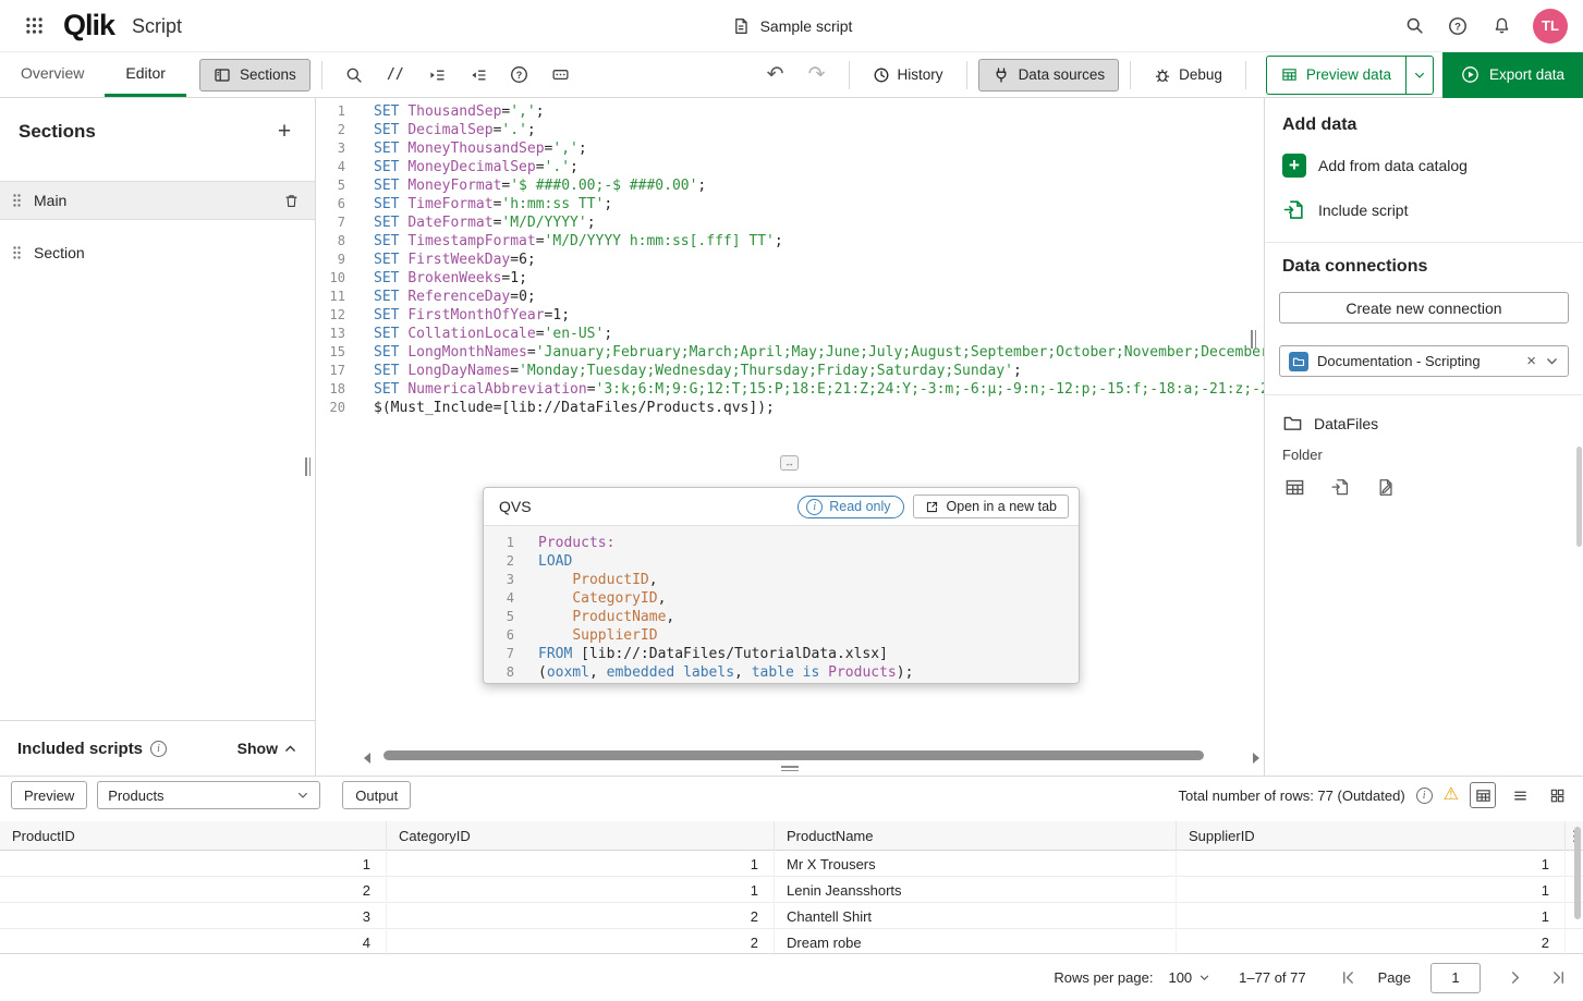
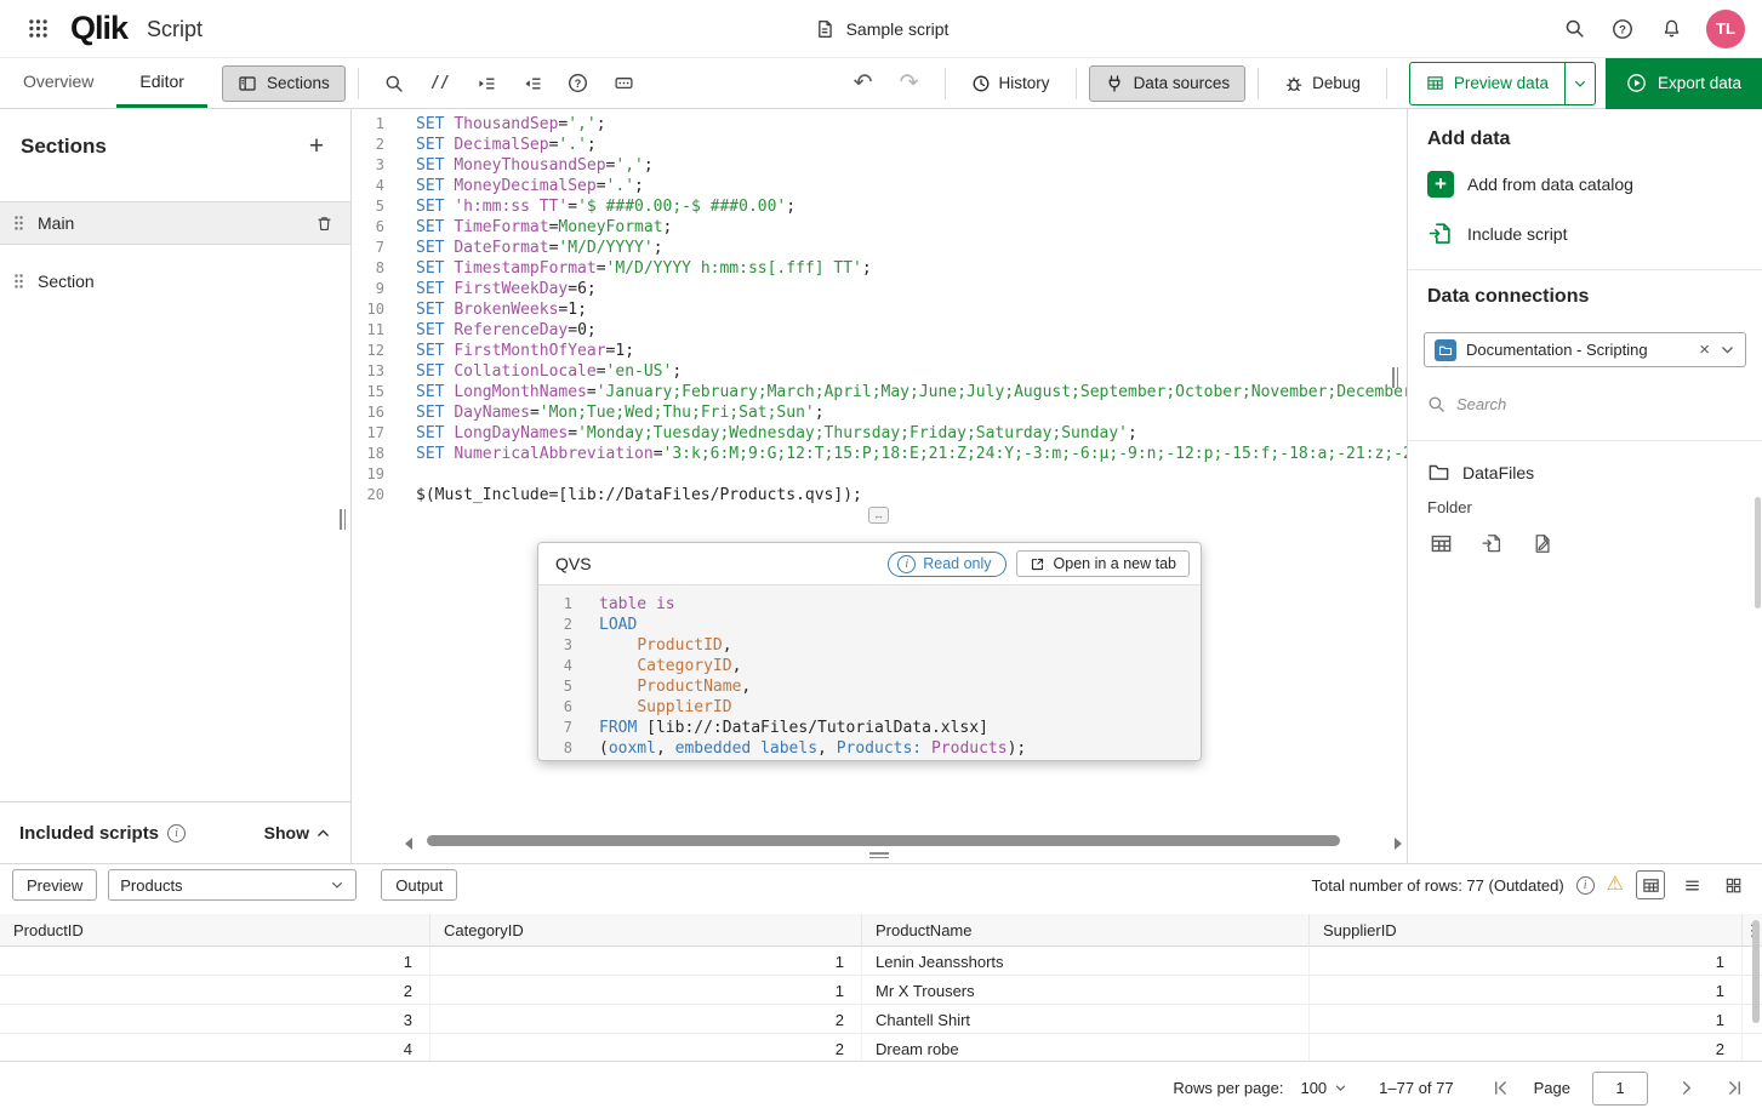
  Qlik
  Script
  Sample script
  ?
  TL
  Overview
  Editor
  Sections
  //
  ?
  ↶
  ↷
  History
  Data sources
  Debug
  Preview data
  Export data
  Sections
  +
  Main
  Section
  Included scripts
  i
  Show
  1
  SET ThousandSep=',';
  2
  SET DecimalSep='.';
  3
  SET MoneyThousandSep=',';
  4
  SET MoneyDecimalSep='.';
  5
- SET MoneyFormat='$ ###0.00;-$ ###0.00';
+ SET 'h:mm:ss TT'='$ ###0.00;-$ ###0.00';
  6
- SET TimeFormat='h:mm:ss TT';
+ SET TimeFormat=MoneyFormat;
  7
  SET DateFormat='M/D/YYYY';
  8
  SET TimestampFormat='M/D/YYYY h:mm:ss[.fff] TT';
  9
  SET FirstWeekDay=6;
  10
  SET BrokenWeeks=1;
  11
  SET ReferenceDay=0;
  12
  SET FirstMonthOfYear=1;
  13
  SET CollationLocale='en-US';
  15
  SET LongMonthNames='January;February;March;April;May;June;July;August;September;October;November;Decembe
+ 16
+ SET DayNames='Mon;Tue;Wed;Thu;Fri;Sat;Sun';
  17
  SET LongDayNames='Monday;Tuesday;Wednesday;Thursday;Friday;Saturday;Sunday';
  18
  SET NumericalAbbreviation='3:k;6:M;9:G;12:T;15:P;18:E;21:Z;24:Y;-3:m;-6:µ;-9:n;-12:p;-15:f;-18:a;-21:z;-
+ 19
  20
  $(Must_Include=[lib://DataFiles/Products.qvs]);
  ↔
  QVS
  i
  Read only
  Open in a new tab
  1
- Products:
+ table is
  2
  LOAD
  3
  ProductID,
  4
  CategoryID,
  5
  ProductName,
  6
  SupplierID
  7
  FROM [lib://:DataFiles/TutorialData.xlsx]
  8
- (ooxml, embedded labels, table is Products);
+ (ooxml, embedded labels, Products: Products);
  Add data
  +
  Add from data catalog
  Include script
  Data connections
- Create new connection
  Documentation - Scripting
  ×
+ Search
  DataFiles
  Folder
  Preview
  Products
  Output
  Total number of rows: 77 (Outdated)
  i
  ⚠
  ProductID
  CategoryID
  ProductName
  SupplierID
  1
  1
- Mr X Trousers
+ Lenin Jeansshorts
  1
  2
  1
- Lenin Jeansshorts
+ Mr X Trousers
  1
  3
  2
  Chantell Shirt
  1
  4
  2
  Dream robe
  2
  Rows per page:
  100
  1–77 of 77
  Page
  1
